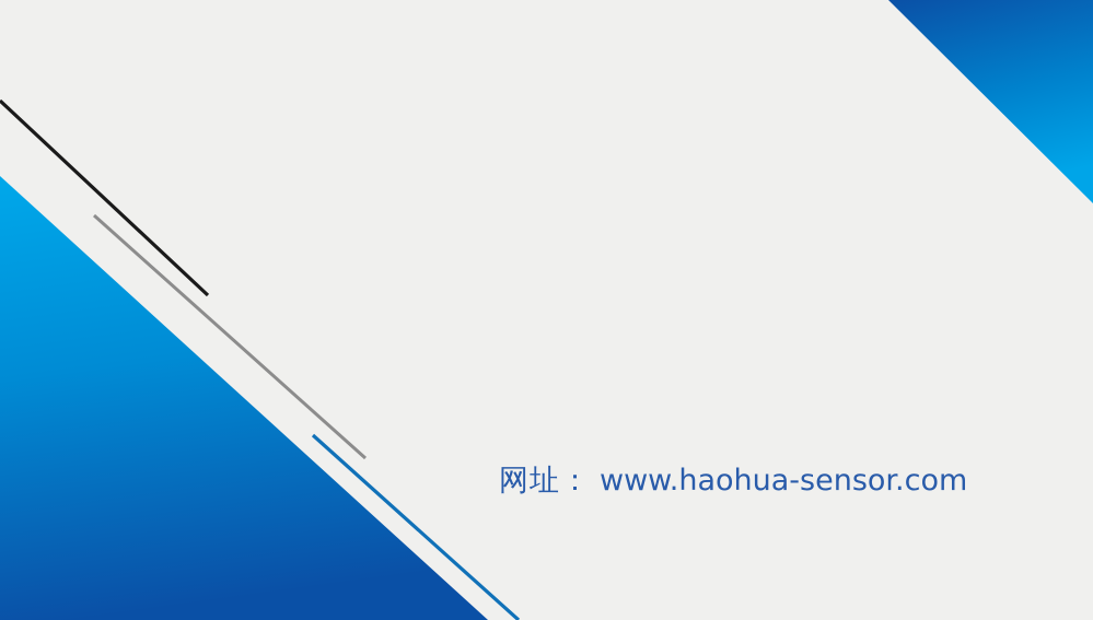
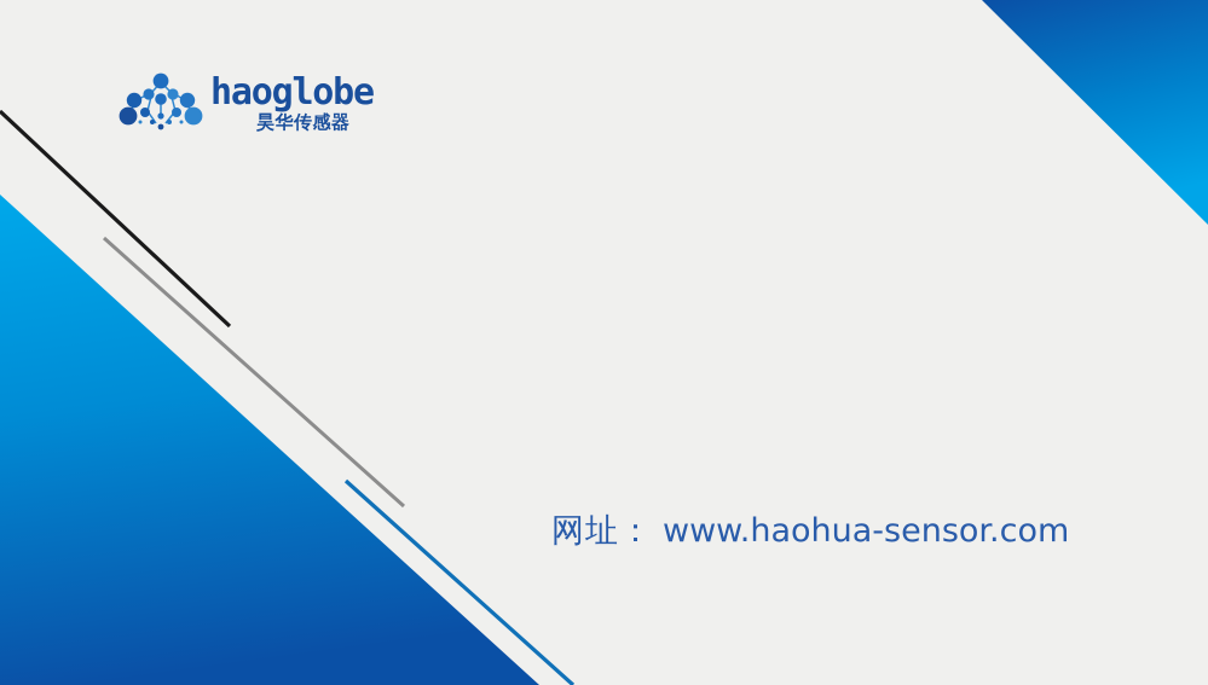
+ haoglobe
+ 昊华传感器
  网址：
  www.haohua-sensor.com
